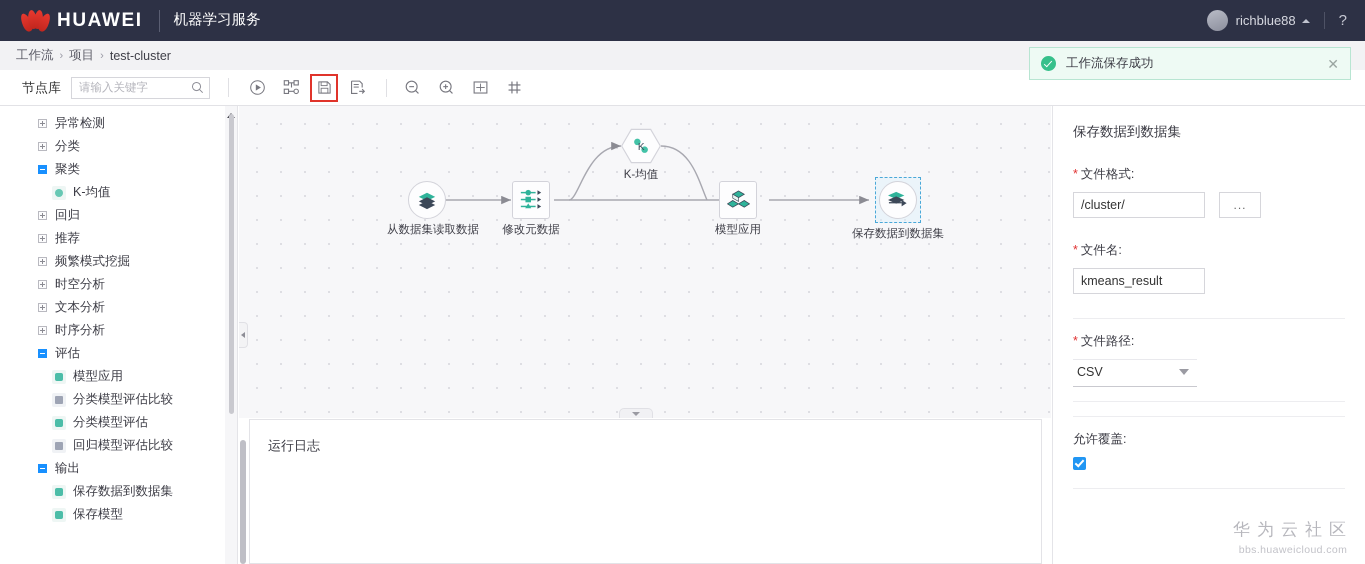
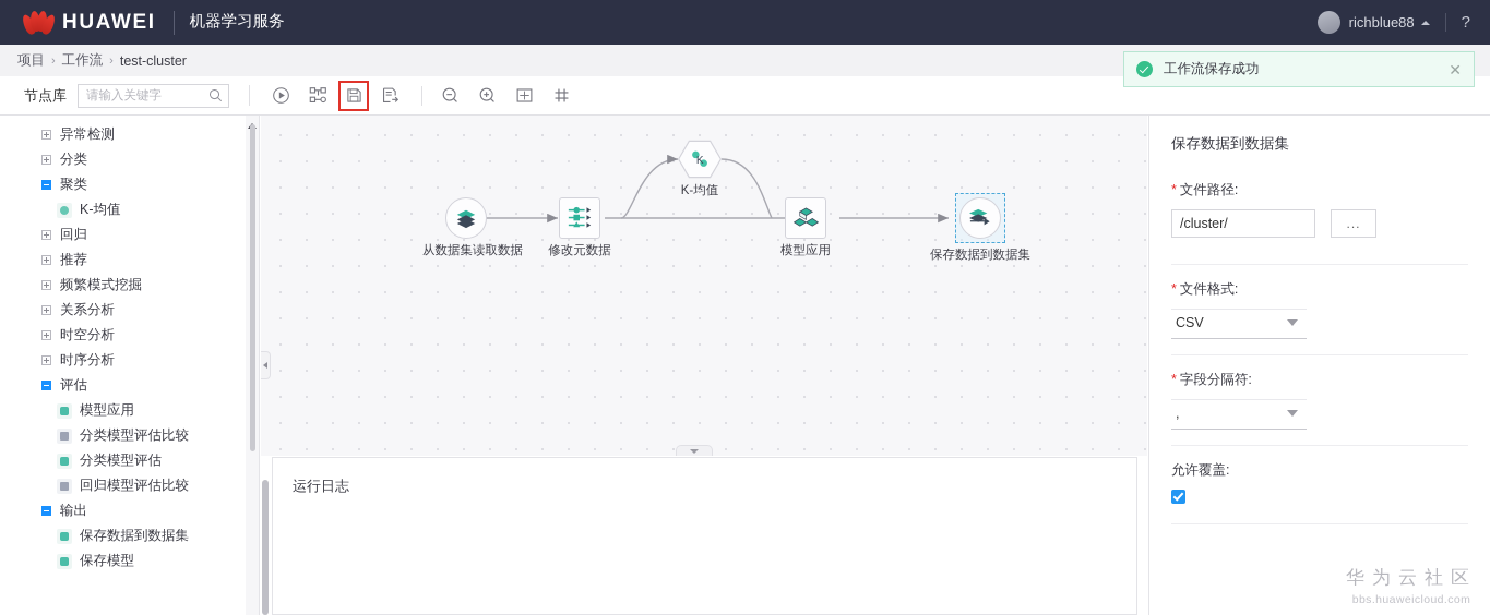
  HUAWEI
  机器学习服务
  richblue88
  ?
- 工作流
+ 项目
  ›
- 项目
+ 工作流
  ›
  test-cluster
  节点库
  请输入关键字
  异常检测
  分类
  聚类
  K-均值
  回归
  推荐
  频繁模式挖掘
+ 关系分析
  时空分析
- 文本分析
  时序分析
  评估
  模型应用
  分类模型评估比较
  分类模型评估
  回归模型评估比较
  输出
  保存数据到数据集
  保存模型
  从数据集读取数据
  修改元数据
  K
  K-均值
  模型应用
  保存数据到数据集
  运行日志
  保存数据到数据集
- * 文件格式:
+ * 文件路径:
  /cluster/
  ...
- * 文件名:
- kmeans_result
- * 文件路径:
+ * 文件格式:
  CSV
+ * 字段分隔符:
+ ,
  允许覆盖:
  工作流保存成功
  ✕
  华为云社区
  bbs.huaweicloud.com
